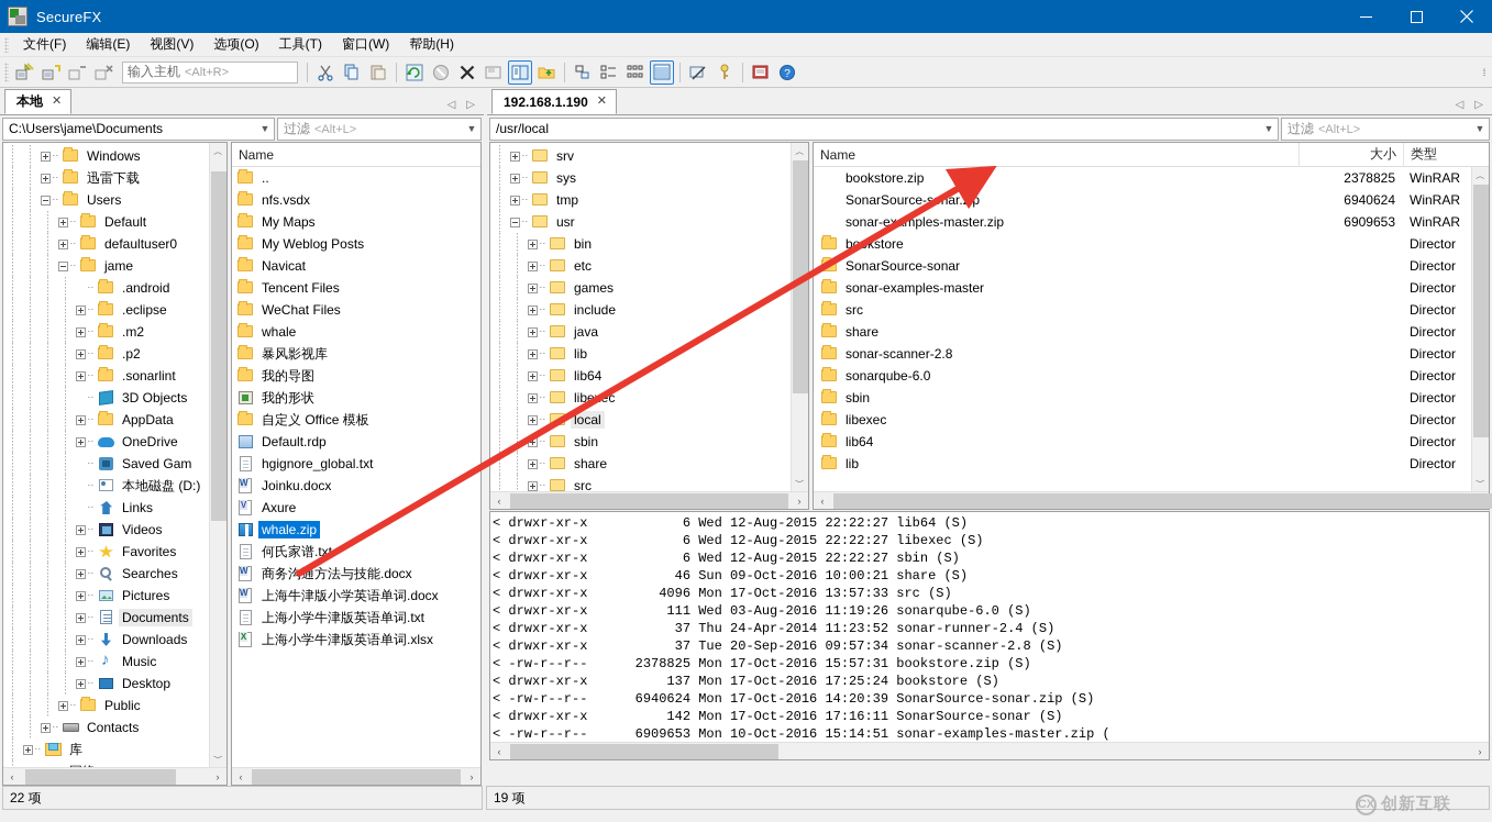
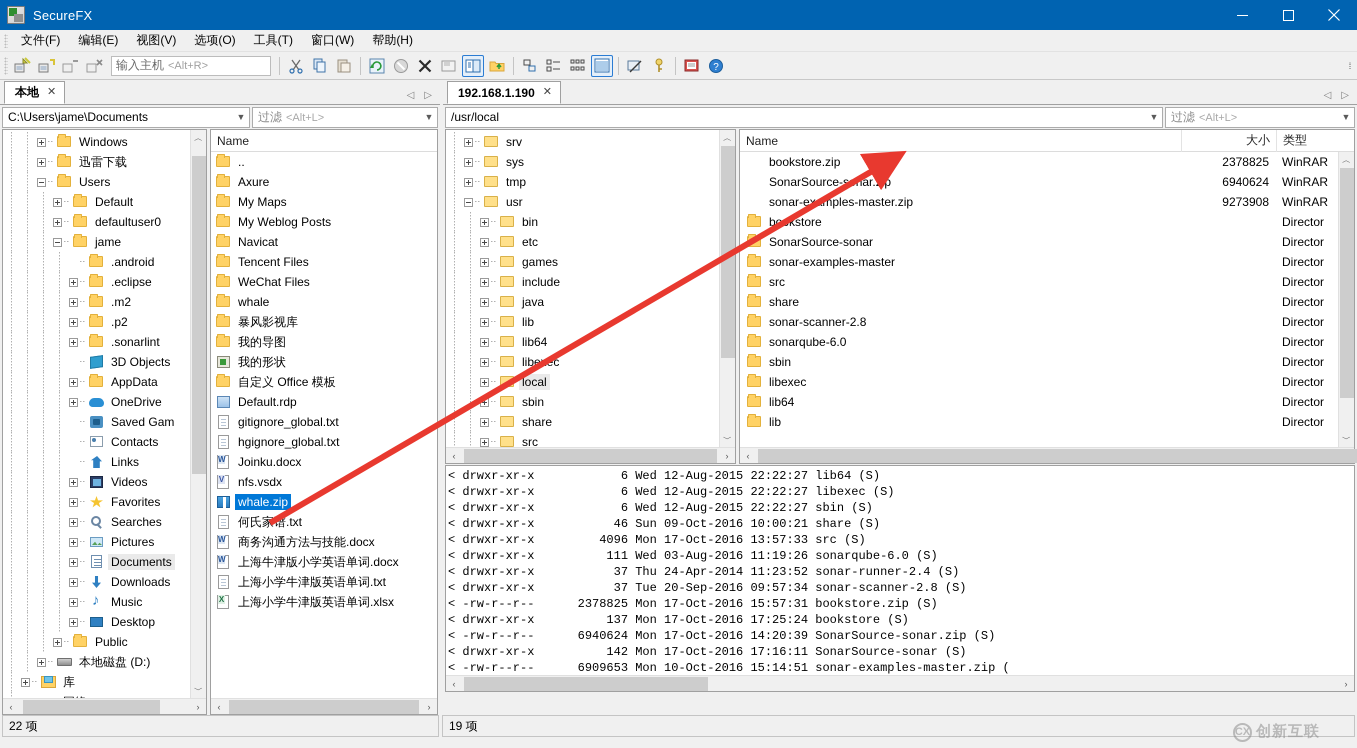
  SecureFX
  文件(F)
  编辑(E)
  视图(V)
  选项(O)
  工具(T)
  窗口(W)
  帮助(H)
  输入主机
  <Alt+R>
  ?
  ⁞
  本地
  ✕
  ◁
  ▷
  C:\Users\jame\Documents
  ▼
  过滤 <Alt+L>
  ▼
  Windows
  迅雷下载
  Users
  Default
  defaultuser0
  jame
  .android
  .eclipse
  .m2
  .p2
  .sonarlint
  3D Objects
  AppData
  OneDrive
  Saved Gam
- 本地磁盘 (D:)
+ Contacts
  Links
  Videos
  Favorites
  Searches
  Pictures
  Documents
  Downloads
  Music
  Desktop
  Public
- Contacts
+ 本地磁盘 (D:)
  库
  ︿
  ﹀
  ‹
  ›
  Name
  ..
- nfs.vsdx
+ Axure
  My Maps
  My Weblog Posts
  Navicat
  Tencent Files
  WeChat Files
  whale
  暴风影视库
  我的导图
  我的形状
  自定义 Office 模板
  Default.rdp
+ gitignore_global.txt
  hgignore_global.txt
  Joinku.docx
- Axure
+ nfs.vsdx
  whale.zip
  何氏家谱.txt
  商务沟通方法与技能.docx
  上海牛津版小学英语单词.docx
  上海小学牛津版英语单词.txt
  上海小学牛津版英语单词.xlsx
  ‹
  ›
  192.168.1.190
  ✕
  ◁
  ▷
  /usr/local
  ▼
  过滤 <Alt+L>
  ▼
  srv
  sys
  tmp
  usr
  bin
  etc
  games
  include
  java
  lib
  lib64
  libec
  local
  sbin
  share
  src
  ︿
  ﹀
  ‹
  ›
  Name
  大小
  类型
  bookstore.zip
  2378825
  WinRAR
  SonarSource-sar.zip
  6940624
  WinRAR
  sonar-exmples-master.zip
- 6909653
+ 9273908
  WinRAR
  bokstore
  Director
  SonarSource-sonar
  Director
  sonar-examples-master
  Director
  src
  Director
  share
  Director
  sonar-scanner-2.8
  Director
  sonarqube-6.0
  Director
  sbin
  Director
  libexec
  Director
  lib64
  Director
  lib
  Director
  ︿
  ﹀
  ‹
  < drwxr-xr-x 6 Wed 12-Aug-2015 22:22:27 lib64 (S)
  < drwxr-xr-x 6 Wed 12-Aug-2015 22:22:27 libexec (S)
  < drwxr-xr-x 6 Wed 12-Aug-2015 22:22:27 sbin (S)
  < drwxr-xr-x 46 Sun 09-Oct-2016 10:00:21 share (S)
  < drwxr-xr-x 4096 Mon 17-Oct-2016 13:57:33 src (S)
  < drwxr-xr-x 111 Wed 03-Aug-2016 11:19:26 sonarqube-6.0 (S)
  < drwxr-xr-x 37 Thu 24-Apr-2014 11:23:52 sonar-runner-2.4 (S)
  < drwxr-xr-x 37 Tue 20-Sep-2016 09:57:34 sonar-scanner-2.8 (S)
  < -rw-r--r-- 2378825 Mon 17-Oct-2016 15:57:31 bookstore.zip (S)
  < drwxr-xr-x 137 Mon 17-Oct-2016 17:25:24 bookstore (S)
  < -rw-r--r-- 6940624 Mon 17-Oct-2016 14:20:39 SonarSource-sonar.zip (S)
  < drwxr-xr-x 142 Mon 17-Oct-2016 17:16:11 SonarSource-sonar (S)
  < -rw-r--r-- 6909653 Mon 10-Oct-2016 15:14:51 sonar-examples-master.zip (
  ‹
  ›
  22 项
  19 项
  CX
  创新互联
